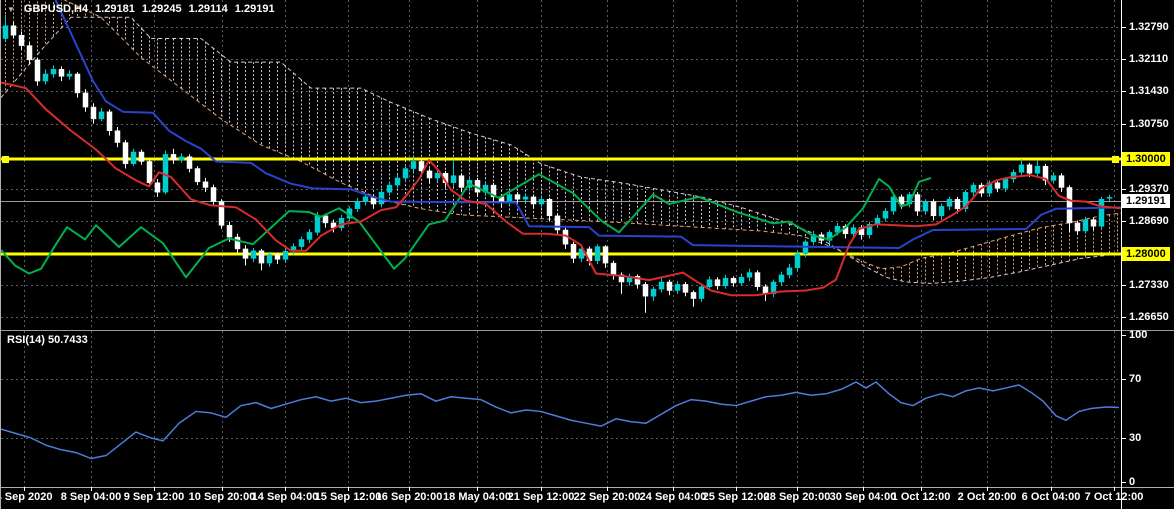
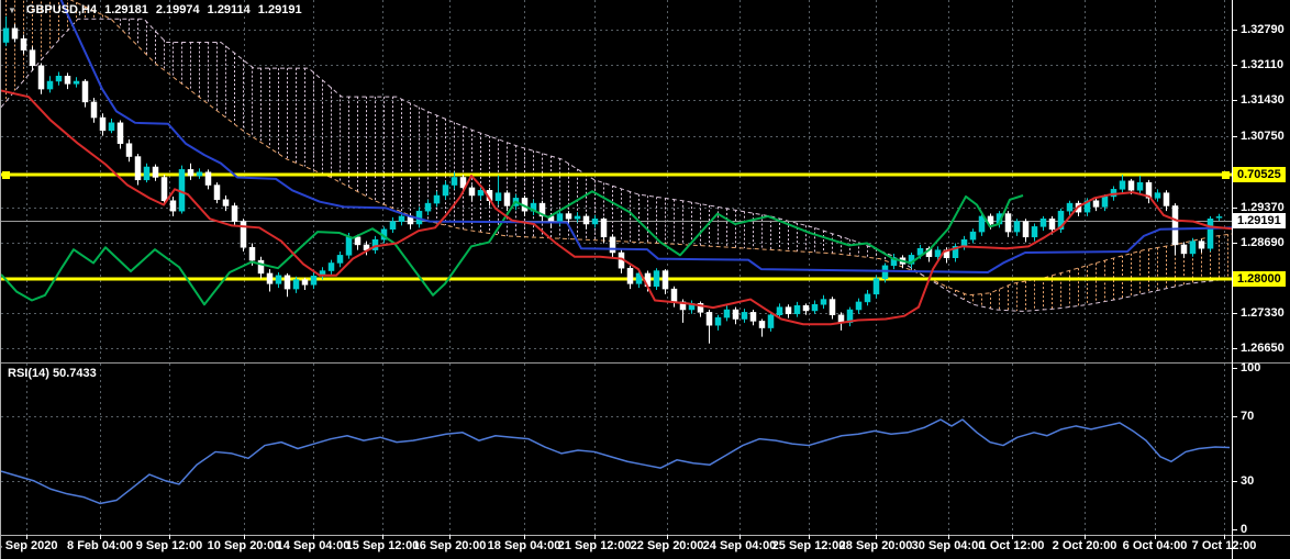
  ▼
  GBPUSD,H4
  1.29181
- 1.29245
+ 2.19974
  1.29114
  1.29191
  RSI(14) 50.7433
  1.32790
  1.32110
  1.31430
  1.30750
- 1.30000
+ 0.70525
  1.29370
  1.29191
  1.28690
  1.28000
  1.27330
  1.26650
  100
  70
  30
  0
  Sep 2020
- 8 Sep 04:00
+ 8 Feb 04:00
  9 Sep 12:00
  10 Sep 20:00
  14 Sep 04:00
  15 Sep 12:00
  16 Sep 20:00
- 18 May 04:00
+ 18 Sep 04:00
  21 Sep 12:00
  22 Sep 20:00
  24 Sep 04:00
  25 Sep 12:00
  28 Sep 20:00
  30 Sep 04:00
  1 Oct 12:00
  2 Oct 20:00
  6 Oct 04:00
  7 Oct 12:00
